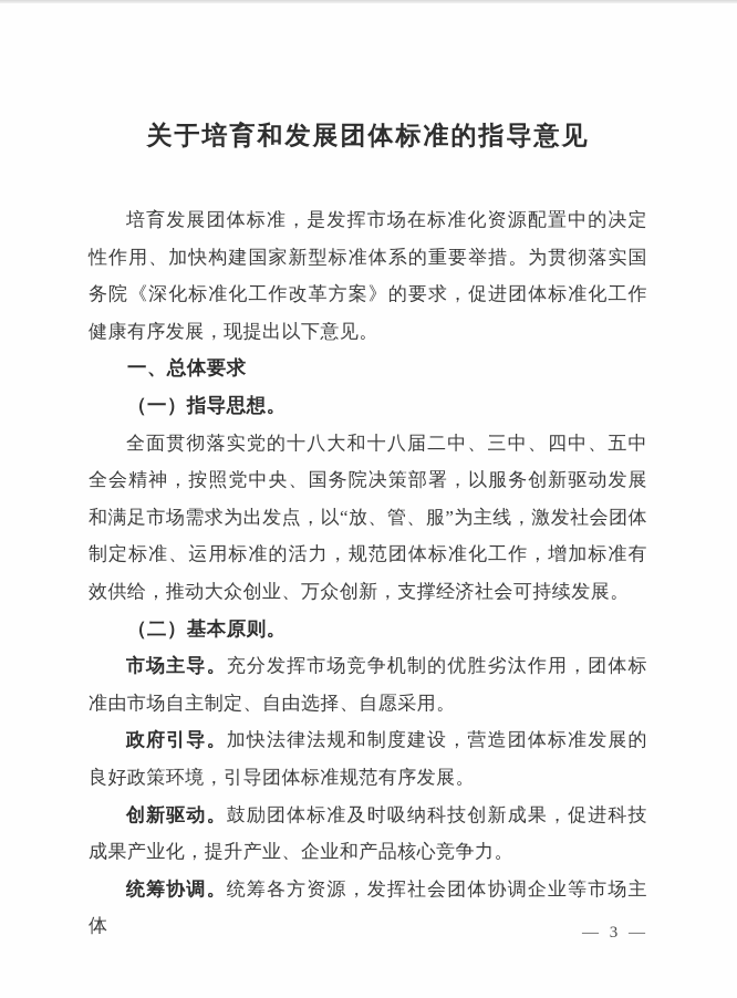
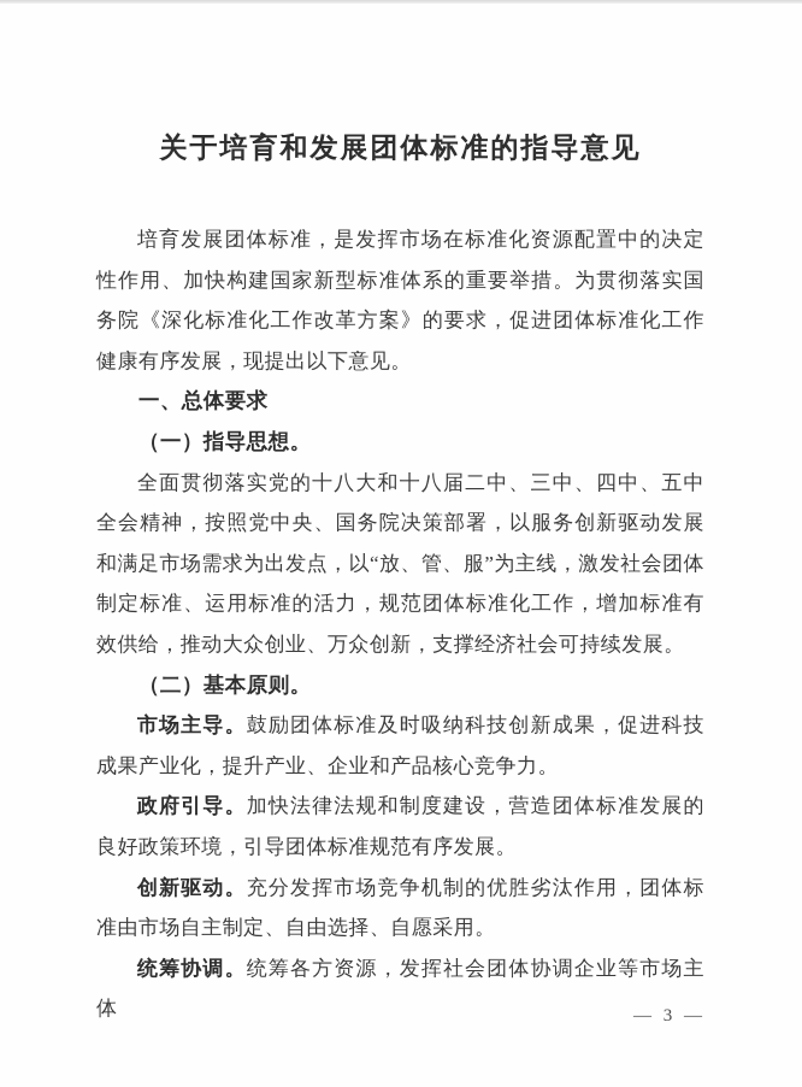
  关于培育和发展团体标准的指导意见
  培育发展团体标准，是发挥市场在标准化资源配置中的决定性作用、加快构建国家新型标准体系的重要举措。为贯彻落实国务院《深化标准化工作改革方案》的要求，促进团体标准化工作健康有序发展，现提出以下意见。
  一、总体要求
  （一）指导思想。
  全面贯彻落实党的十八大和十八届二中、三中、四中、五中全会精神，按照党中央、国务院决策部署，以服务创新驱动发展和满足市场需求为出发点，以“放、管、服”为主线，激发社会团体制定标准、运用标准的活力，规范团体标准化工作，增加标准有效供给，推动大众创业、万众创新，支撑经济社会可持续发展。
  （二）基本原则。
- 市场主导。充分发挥市场竞争机制的优胜劣汰作用，团体标准由市场自主制定、自由选择、自愿采用。
+ 市场主导。鼓励团体标准及时吸纳科技创新成果，促进科技成果产业化，提升产业、企业和产品核心竞争力。
  政府引导。加快法律法规和制度建设，营造团体标准发展的良好政策环境，引导团体标准规范有序发展。
- 创新驱动。鼓励团体标准及时吸纳科技创新成果，促进科技成果产业化，提升产业、企业和产品核心竞争力。
+ 创新驱动。充分发挥市场竞争机制的优胜劣汰作用，团体标准由市场自主制定、自由选择、自愿采用。
  统筹协调。统筹各方资源，发挥社会团体协调企业等市场主体
  — 3 —
